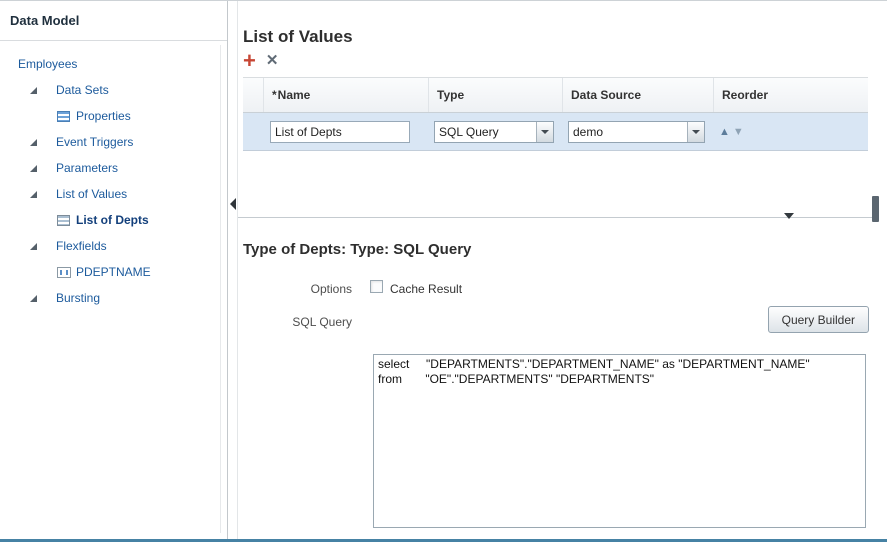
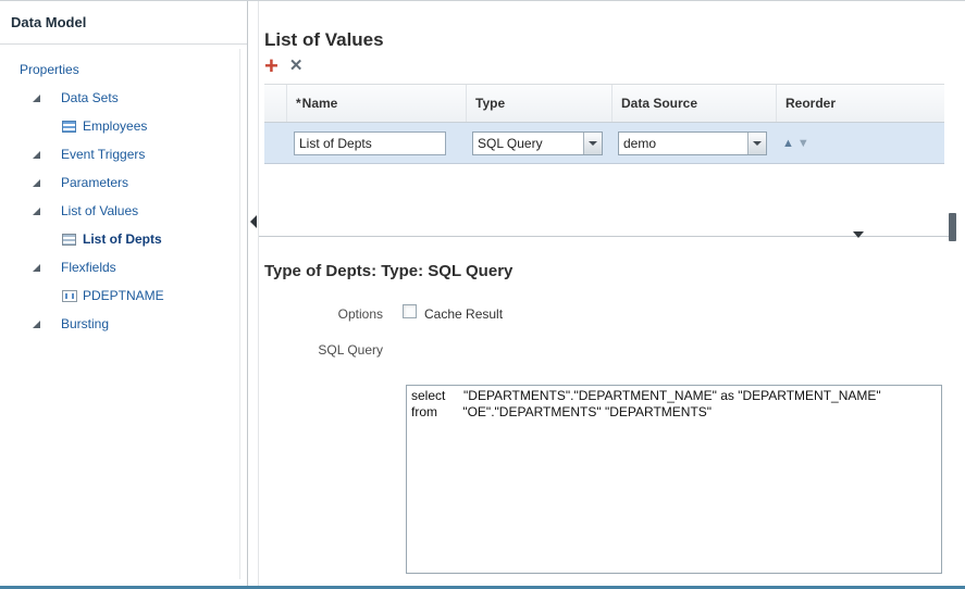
  Data Model
- Employees
+ Properties
  Data Sets
- Properties
+ Employees
  Event Triggers
  Parameters
  List of Values
  List of Depts
  Flexfields
  PDEPTNAME
  Bursting
  List of Values
  +
  ✕
  *
  Name
  Type
  Data Source
  Reorder
  List of Depts
  SQL Query
  demo
  ▲
  ▼
  Type of Depts: Type: SQL Query
  Options
  Cache Result
  SQL Query
- Query Builder
  select "DEPARTMENTS"."DEPARTMENT_NAME" as "DEPARTMENT_NAME"
  from "OE"."DEPARTMENTS" "DEPARTMENTS"
